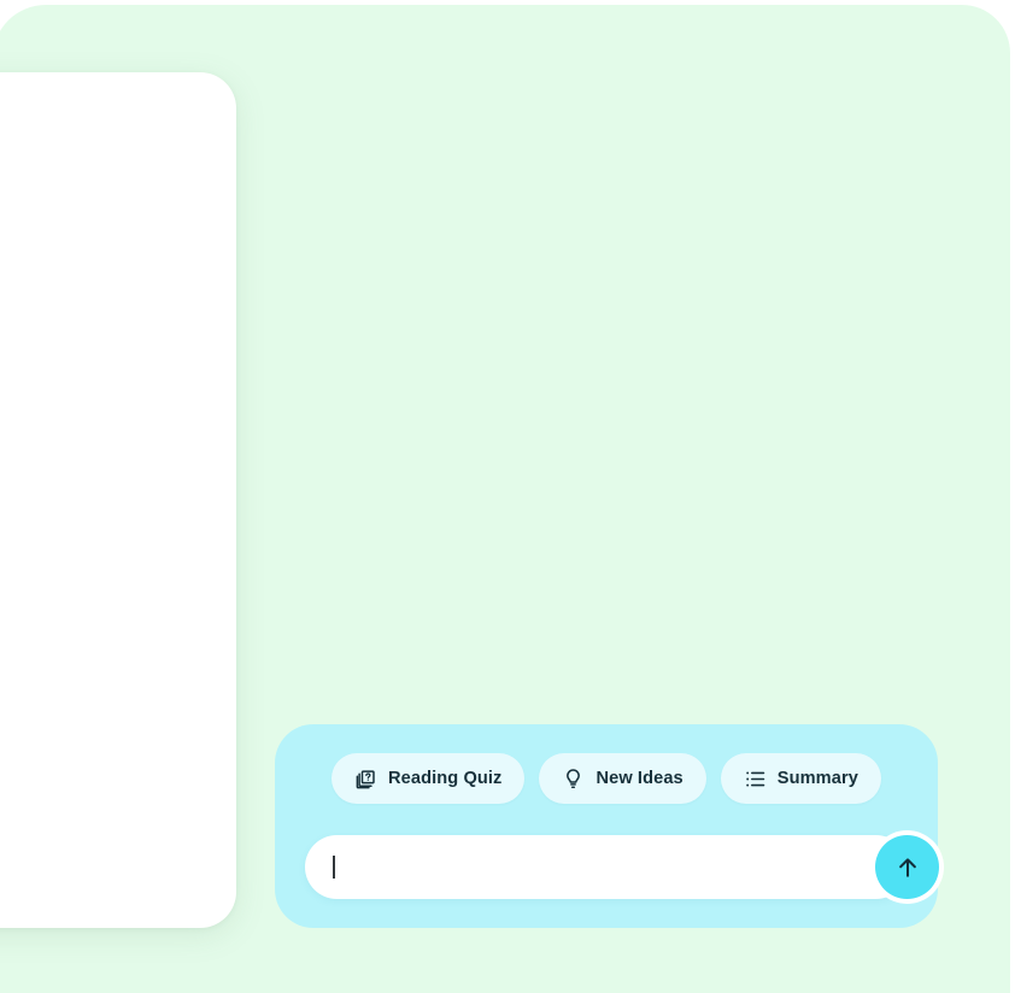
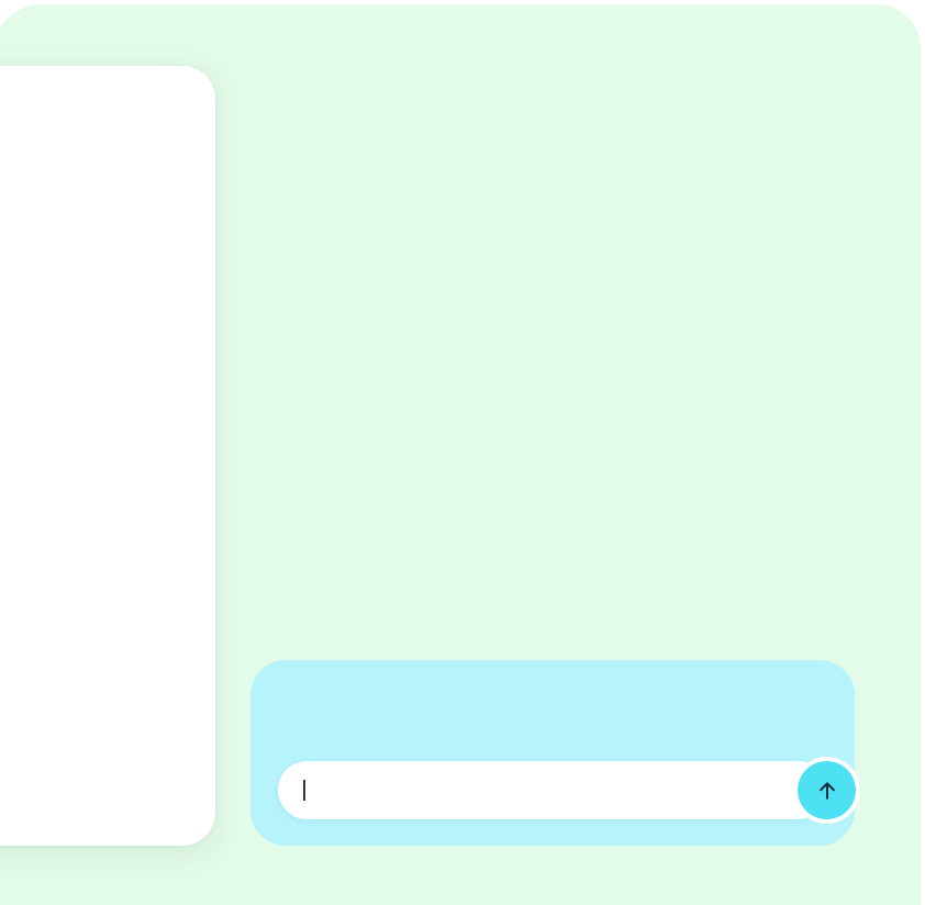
- Reading Quiz
- New Ideas
- Summary
